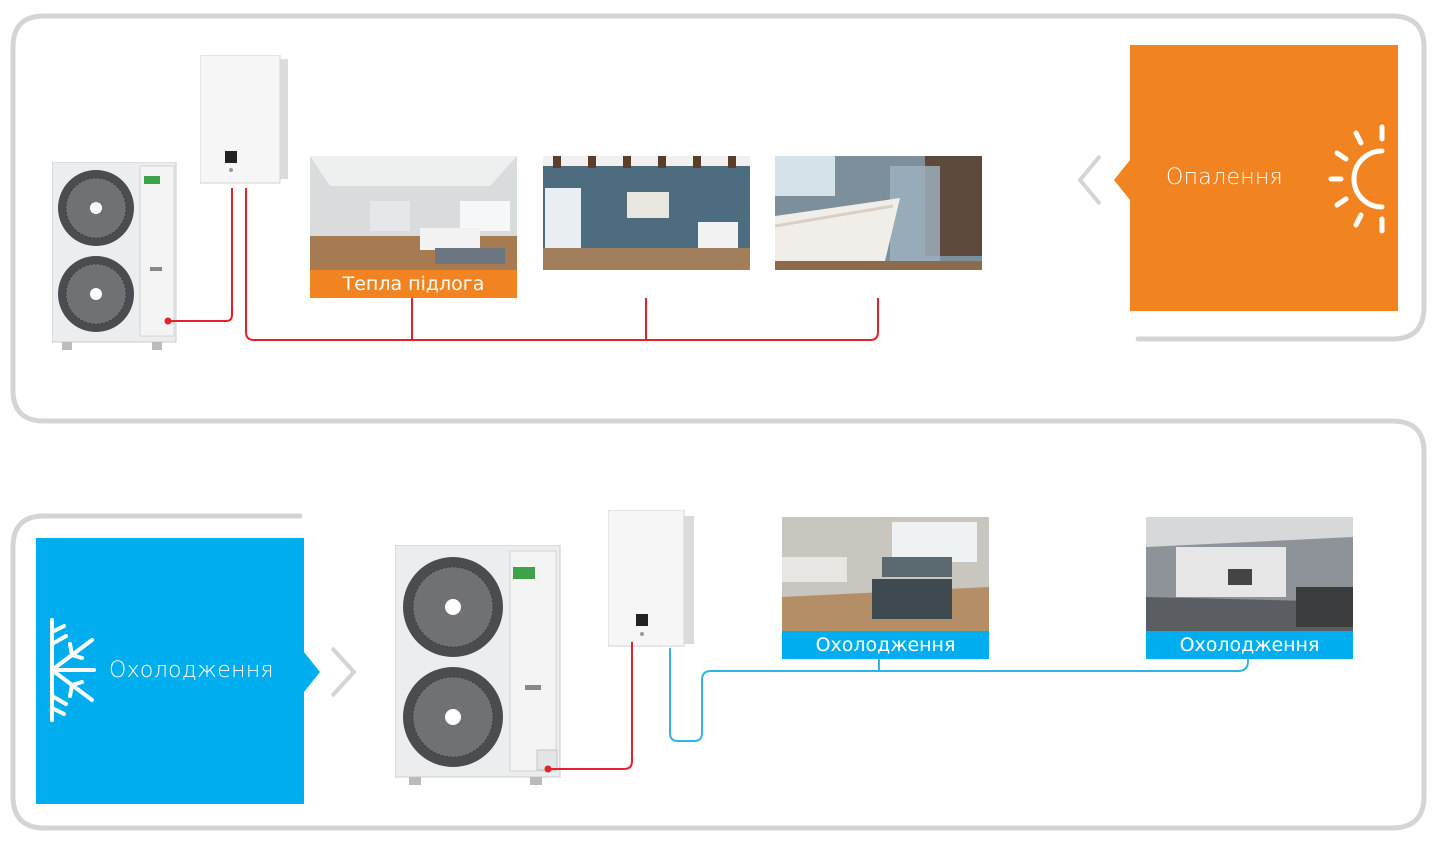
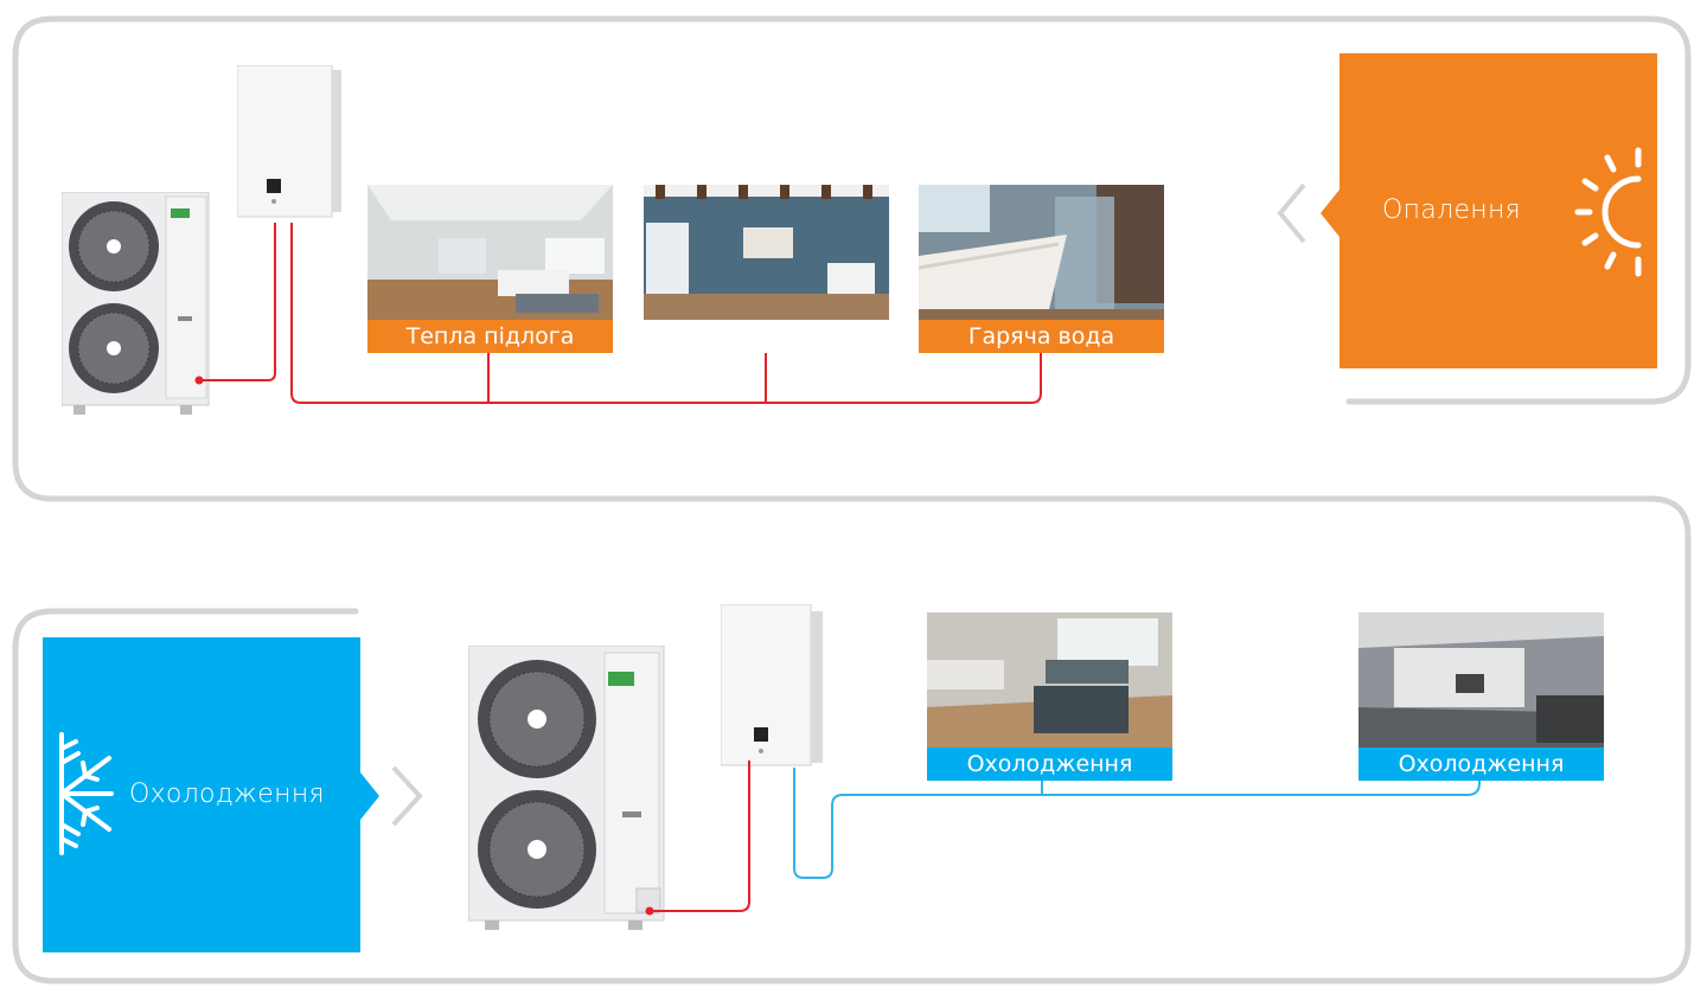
  Опалення
  Тепла підлога
+ Гаряча вода
  Охолодження
  Охолодження
  Охолодження
